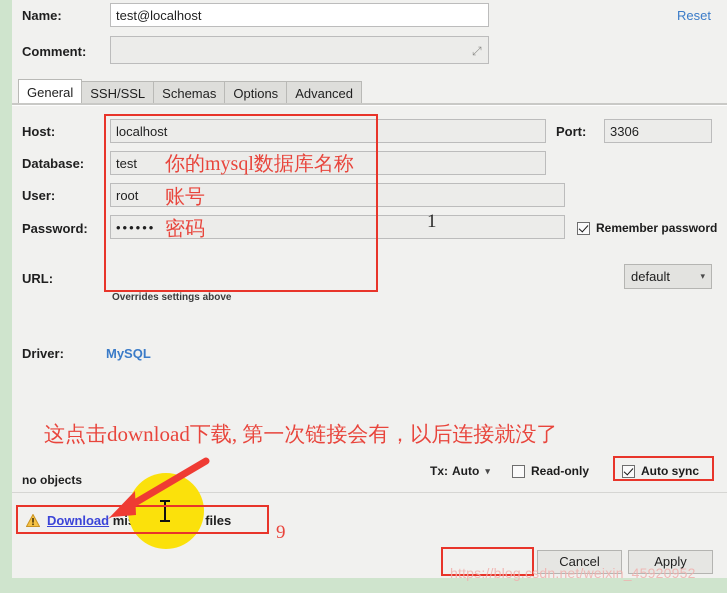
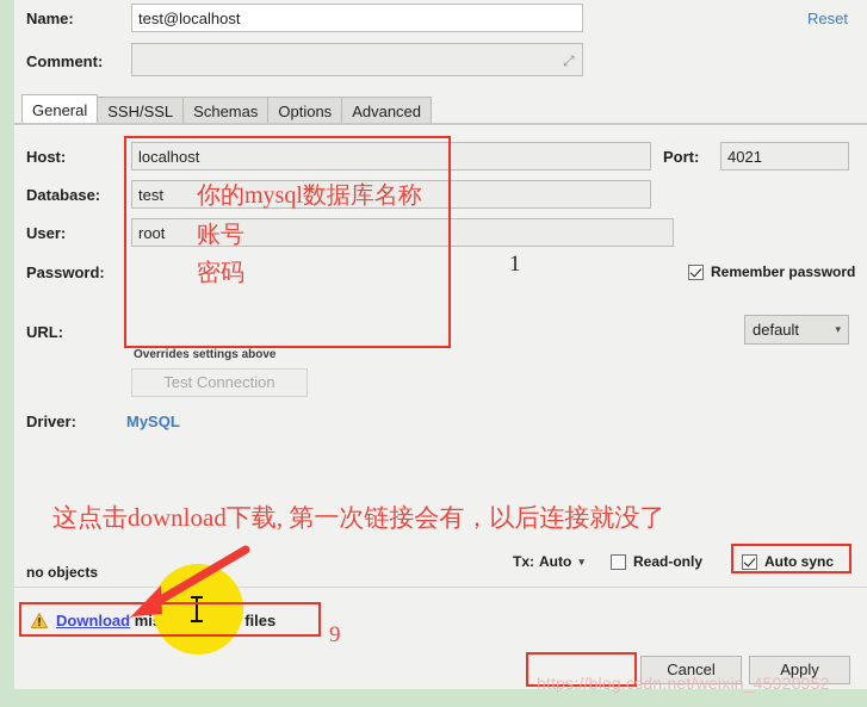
  Name:
  test@localhost
  Comment:
  ⤢
  Reset
  General
  SSH/SSL
  Schemas
  Options
  Advanced
  Host:
  localhost
  Port:
- 3306
+ 4021
  Database:
  test
  User:
  root
  Password:
- ••••••
  Remember password
  URL:
  default
  ▾
  Overrides settings above
+ Test Connection
  Driver:
  MySQL
  no objects
  Tx:
  Auto
  ▾
  Read-only
  Auto sync
  Cancel
  Apply
  https://blog.csdn.net/weixin_45920952
  你的mysql数据库名称
  账号
  密码
  1
  9
  这点击download下载, 第一次链接会有，以后连接就没了
